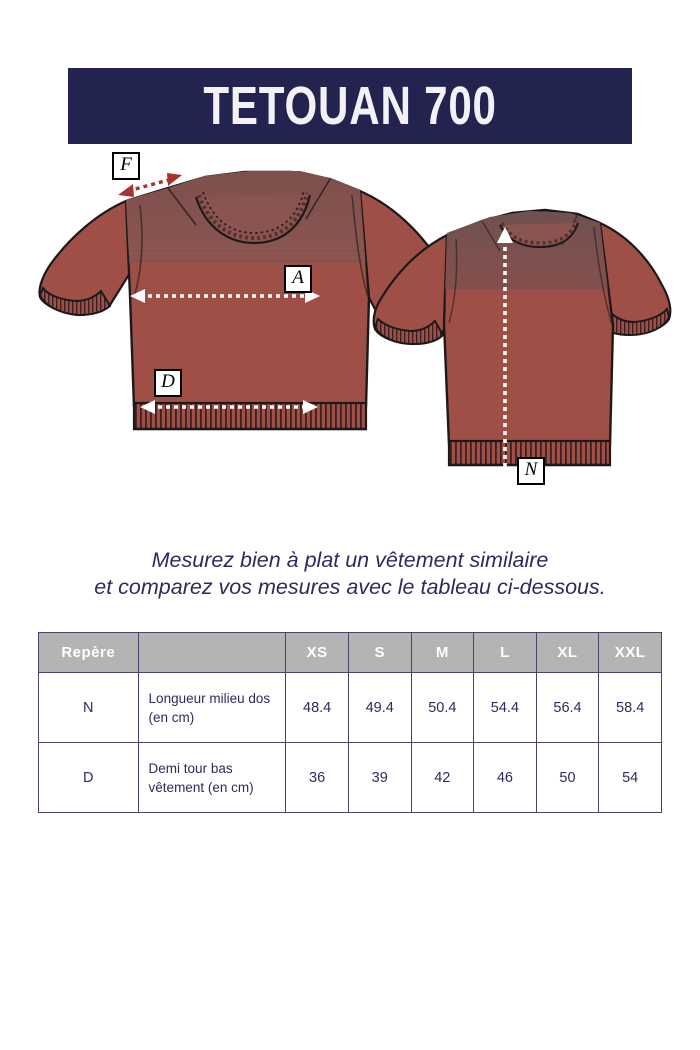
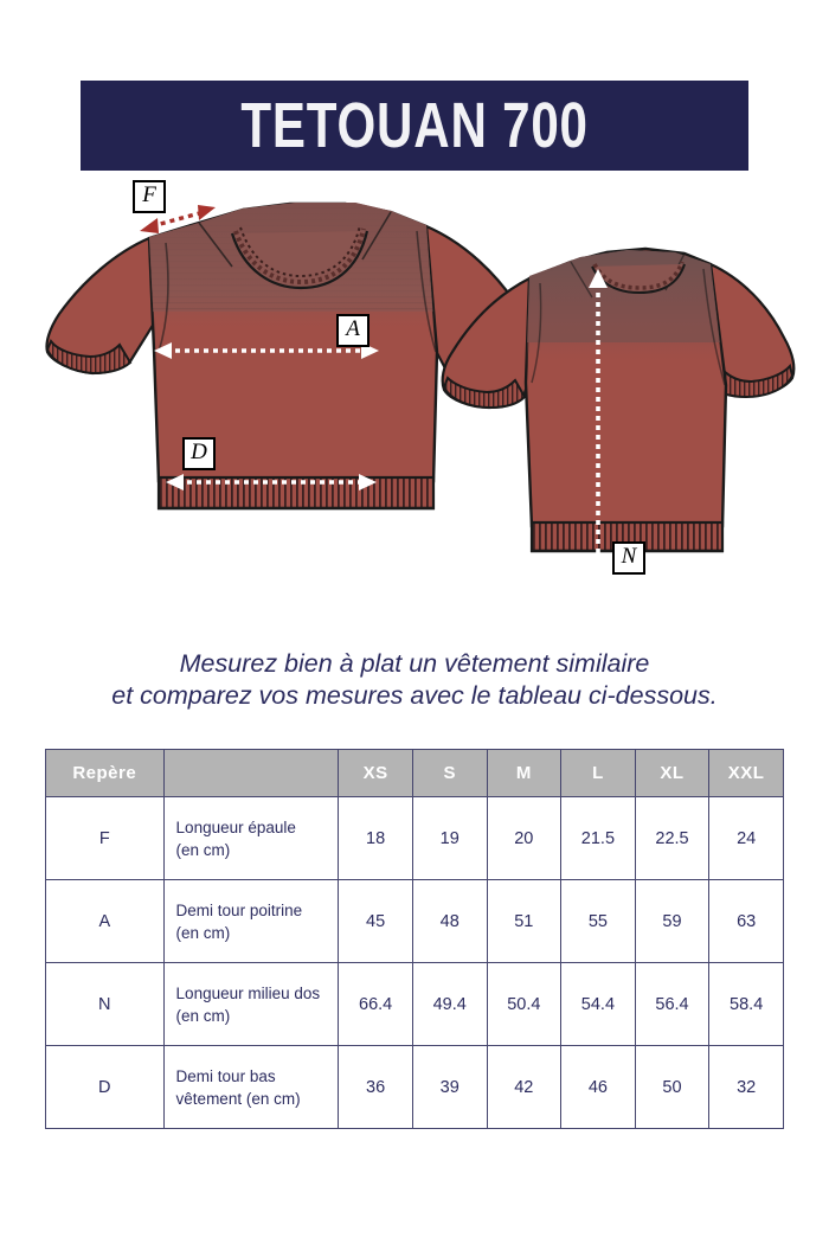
  TETOUAN 700
  F
  A
  D
  N
  Mesurez bien à plat un vêtement similaire
  et comparez vos mesures avec le tableau ci-dessous.
  Repère		XS	S	M	L	XL	XXL
+ F	Longueur épaule (en cm)	18	19	20	21.5	22.5	24
+ A	Demi tour poitrine (en cm)	45	48	51	55	59	63
- N	Longueur milieu dos (en cm)	48.4	49.4	50.4	54.4	56.4	58.4
+ N	Longueur milieu dos (en cm)	66.4	49.4	50.4	54.4	56.4	58.4
- D	Demi tour bas vêtement (en cm)	36	39	42	46	50	54
+ D	Demi tour bas vêtement (en cm)	36	39	42	46	50	32
